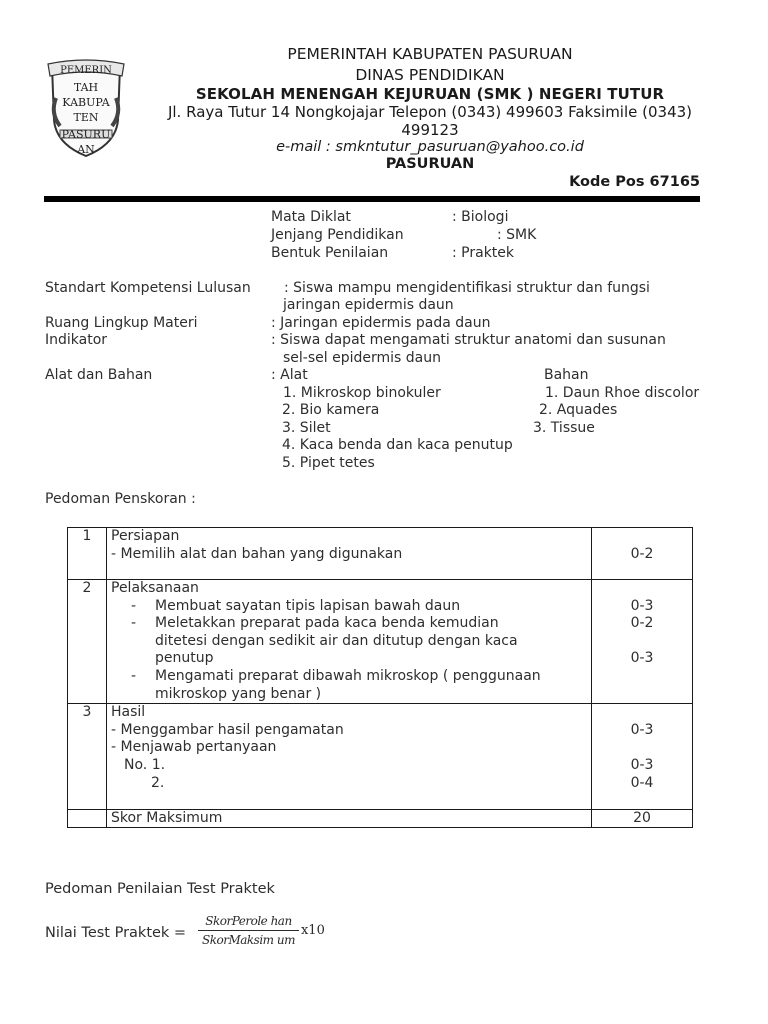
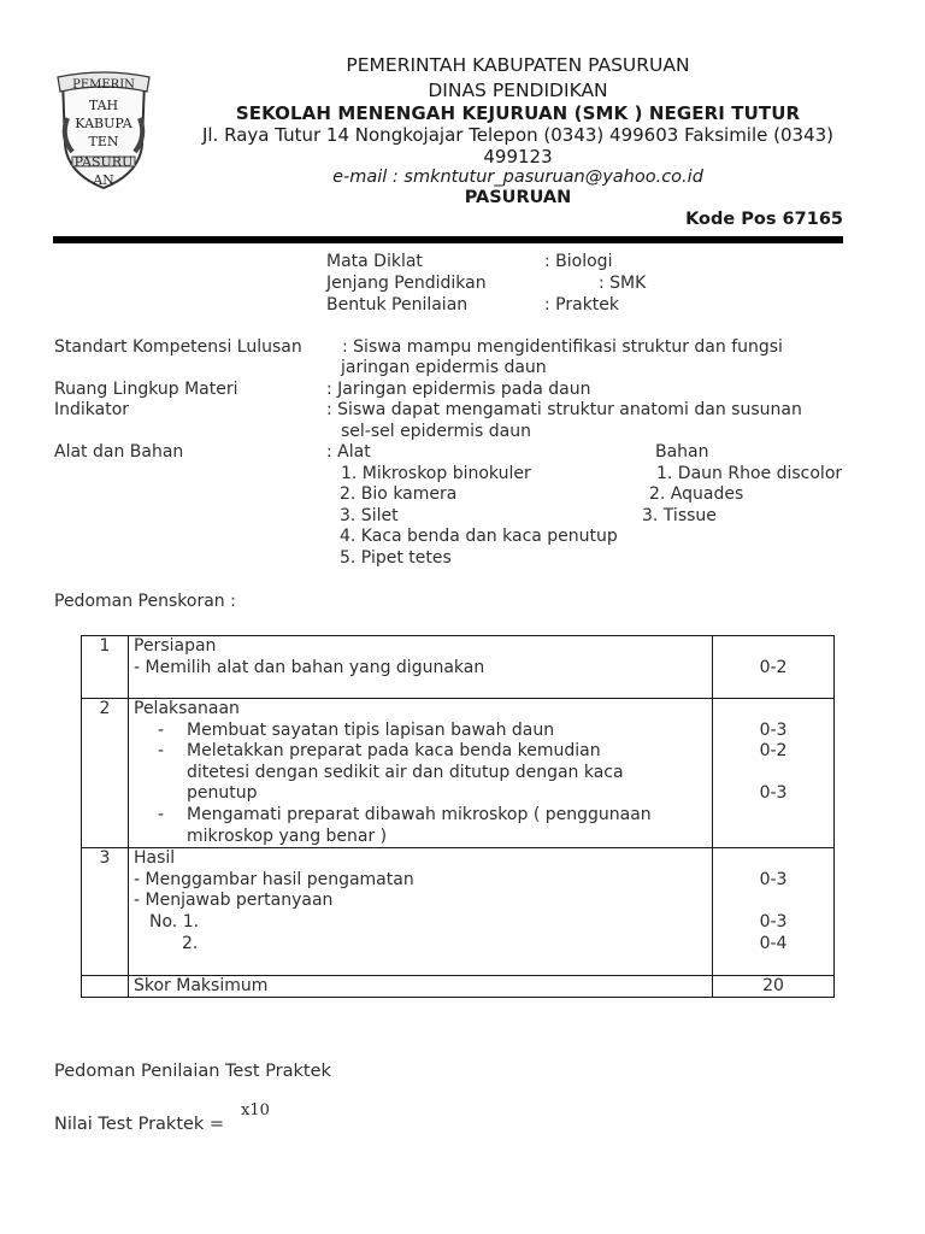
  PEMERIN
  TAH
  KABUPA
  TEN
  PASURU
  AN
  PEMERINTAH KABUPATEN PASURUAN
  DINAS PENDIDIKAN
  SEKOLAH MENENGAH KEJURUAN (SMK ) NEGERI TUTUR
  Jl. Raya Tutur 14 Nongkojajar Telepon (0343) 499603 Faksimile (0343)
  499123
  e-mail : smkntutur_pasuruan@yahoo.co.id
  PASURUAN
  Kode Pos 67165
  Mata Diklat
  : Biologi
  Jenjang Pendidikan
  : SMK
  Bentuk Penilaian
  : Praktek
  Standart Kompetensi Lulusan
  : Siswa mampu mengidentifikasi struktur dan fungsi
  jaringan epidermis daun
  Ruang Lingkup Materi
  : Jaringan epidermis pada daun
  Indikator
  : Siswa dapat mengamati struktur anatomi dan susunan
  sel-sel epidermis daun
  Alat dan Bahan
  : Alat
  Bahan
  1. Mikroskop binokuler
  2. Bio kamera
  3. Silet
  4. Kaca benda dan kaca penutup
  5. Pipet tetes
  1. Daun Rhoe discolor
  2. Aquades
  3. Tissue
  Pedoman Penskoran :
  1	Persiapan - Memilih alat dan bahan yang digunakan	0-2
  2	Pelaksanaan - Membuat sayatan tipis lapisan bawah daun - Meletakkan preparat pada kaca benda kemudian ditetesi dengan sedikit air dan ditutup dengan kaca penutup - Mengamati preparat dibawah mikroskop ( penggunaan mikroskop yang benar )	0-3 0-2 0-3
  3	Hasil - Menggambar hasil pengamatan - Menjawab pertanyaan No. 1. 2.	0-3 0-3 0-4
  	Skor Maksimum	20
  Pedoman Penilaian Test Praktek
  Nilai Test Praktek =
- SkorPerole han
- SkorMaksim um
  x10
